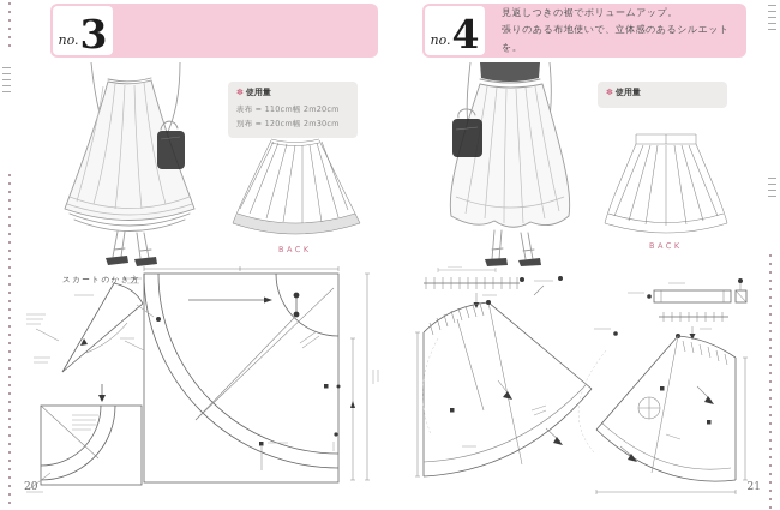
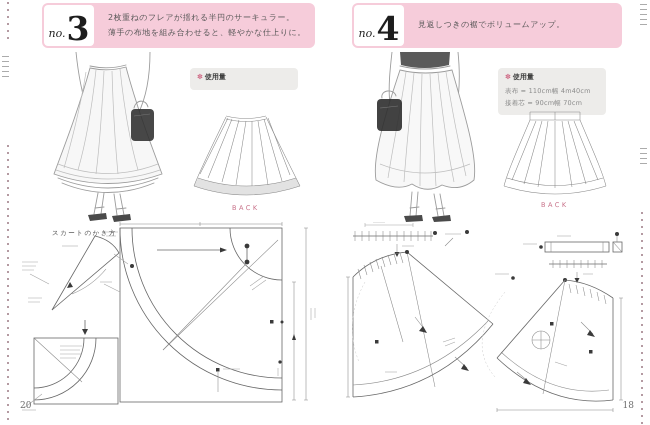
  no.
  3
+ 2枚重ねのフレアが揺れる半円のサーキュラー。
+ 薄手の布地を組み合わせると、軽やかな仕上りに。
  ✽ 使用量
- 表布 = 110cm幅 2m20cm
- 別布 = 120cm幅 2m30cm
  BACK
  スカートのかき方
  20
  no.
  4
  見返しつきの裾でボリュームアップ。
- 張りのある布地使いで、立体感のあるシルエットを。
  ✽ 使用量
+ 表布 = 110cm幅 4m40cm
+ 接着芯 = 90cm幅 70cm
  BACK
- 21
+ 18
